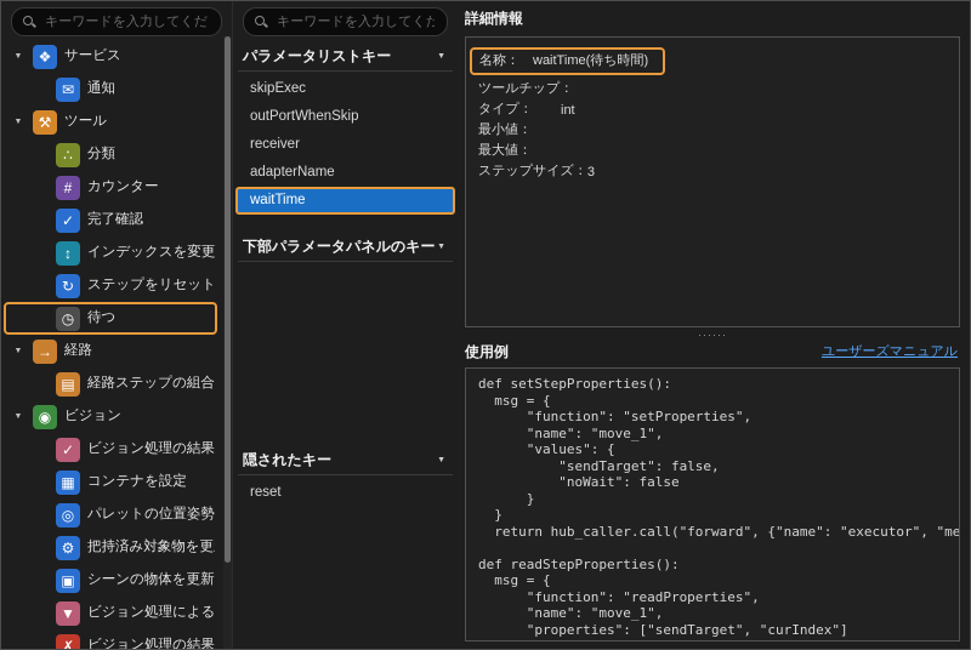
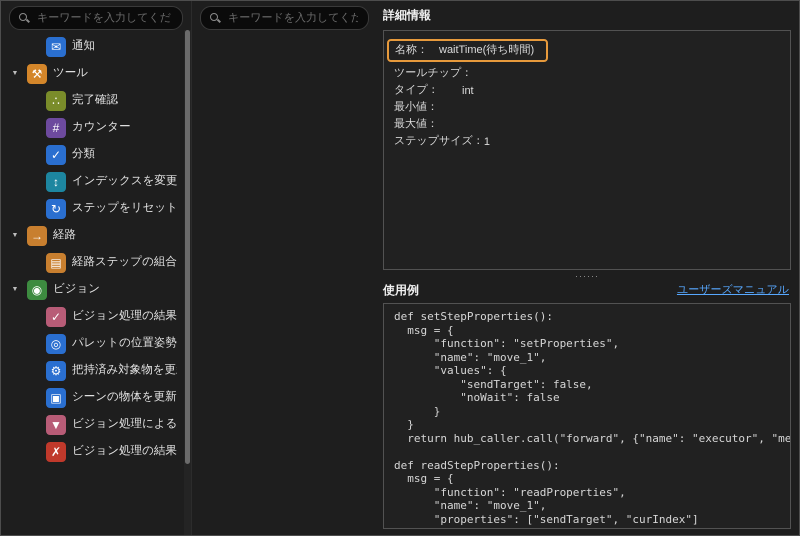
  キーワードを入力してくだ
- ❖
- サービス
  ✉
  通知
  ⚒
  ツール
  ∴
- 分類
+ 完了確認
  #
  カウンター
  ✓
- 完了確認
+ 分類
  ↕
  インデックスを変更
  ↻
  ステップをリセット
- ◷
- 待つ
  →
  経路
  ▤
  経路ステップの組合
  ◉
  ビジョン
  ✓
- ▦
- コンテナを設定
  ◎
  パレットの位置姿勢
  ⚙
  把持済み対象物を更
  ▣
  シーンの物体を更新
  ▼
  ビジョン処理による
  ✗
  キーワードを入力してくだ
- パラメータリストキー
- skipExec
- outPortWhenSkip
- receiver
- adapterName
- waitTime
- 下部パラメータパネルのキー
- 隠されたキー
- reset
  詳細情報
  名称：
  waitTime(待ち時間)
  ツールチップ：
  タイプ：
  int
  最小値：
  最大値：
  ステップサイズ：
- 3
+ 1
  ······
  使用例
  ユーザーズマニュアル
  def setStepProperties():
  msg = {
  "function": "setProperties",
  "name": "move_1",
  "values": {
  "sendTarget": false,
  "noWait": false
  }
  }
  return hub_caller.call("forward", {"name": "executor", "me
  def readStepProperties():
  msg = {
  "function": "readProperties",
  "name": "move_1",
  "properties": ["sendTarget", "curIndex"]
